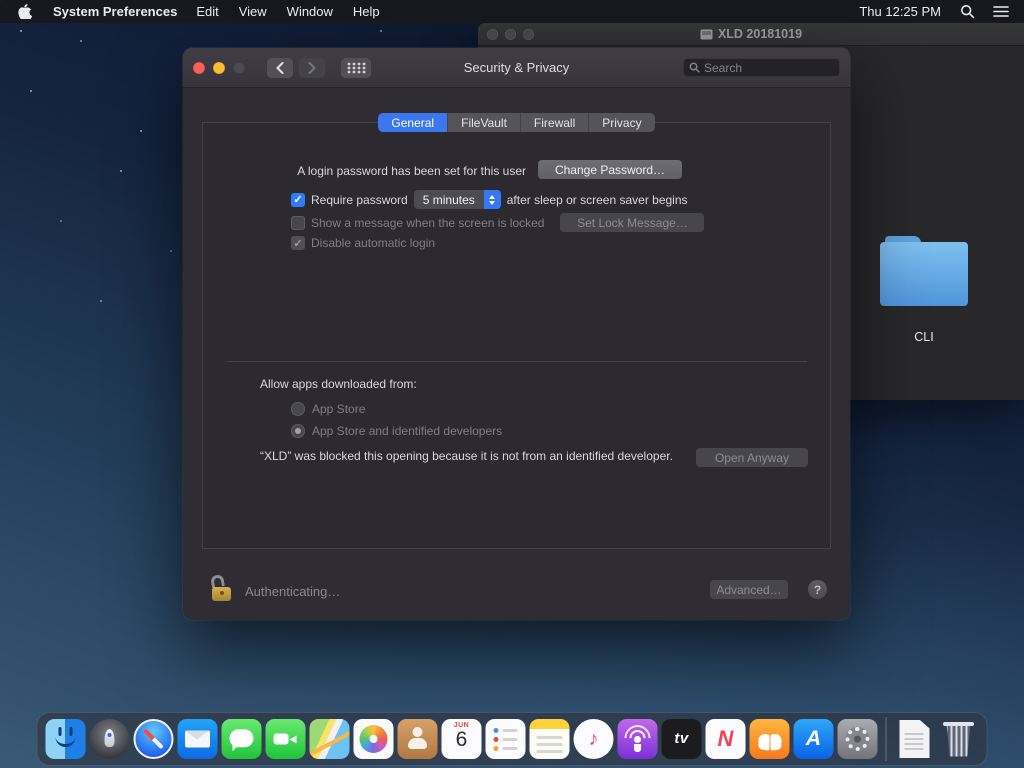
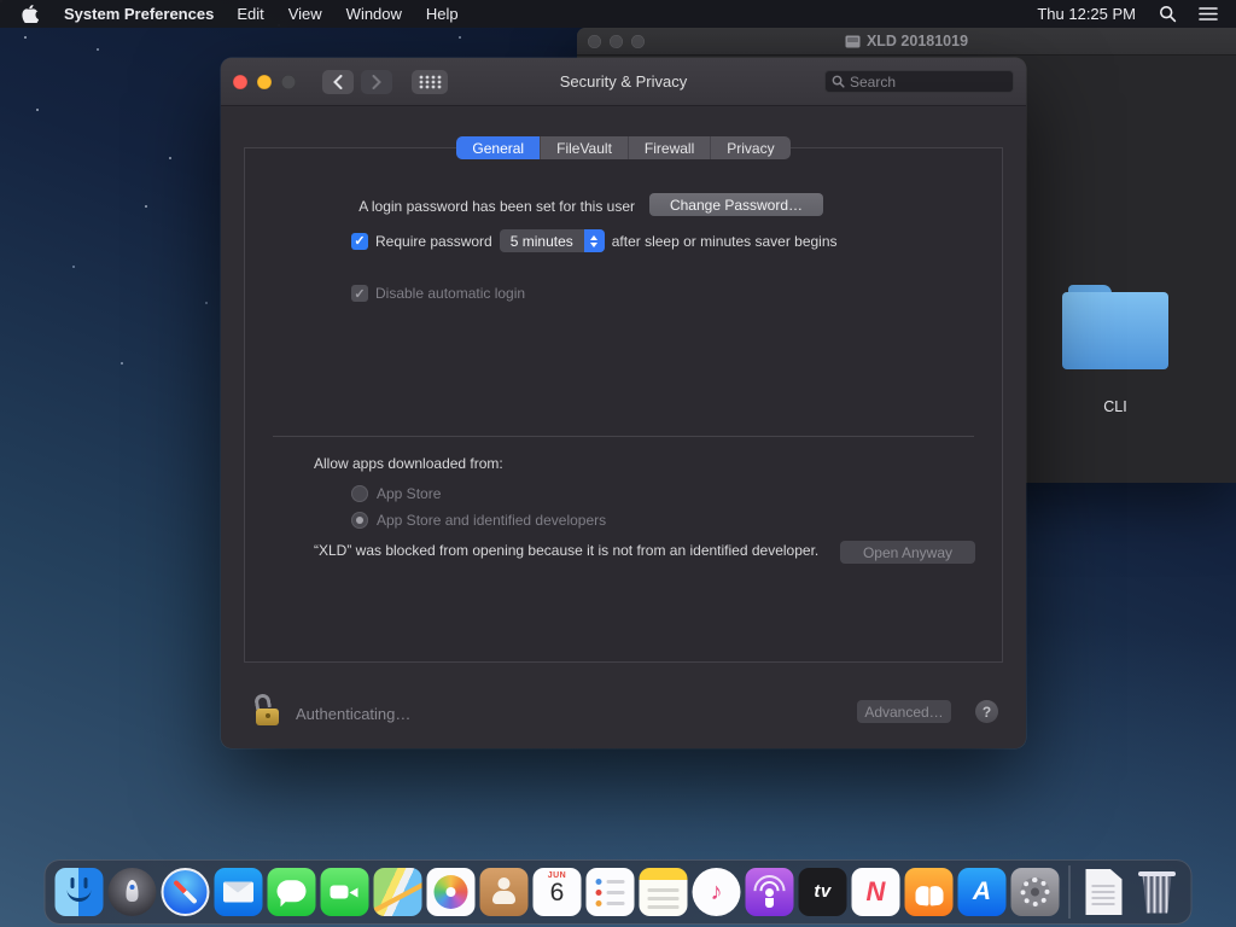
  System Preferences
  Edit
  View
  Window
  Help
  Thu 12:25 PM
  XLD 20181019
  CLI
  Security & Privacy
  Search
  General
  FileVault
  Firewall
  Privacy
  A login password has been set for this user
  Change Password…
  Require password
  5 minutes
- after sleep or screen saver begins
+ after sleep or minutes saver begins
- Show a message when the screen is locked
- Set Lock Message…
  Disable automatic login
  Allow apps downloaded from:
  App Store
  App Store and identified developers
- “XLD” was blocked this opening because it is not from an identified developer.
+ “XLD” was blocked from opening because it is not from an identified developer.
  Open Anyway
  Authenticating…
  Advanced…
  ?
  6
